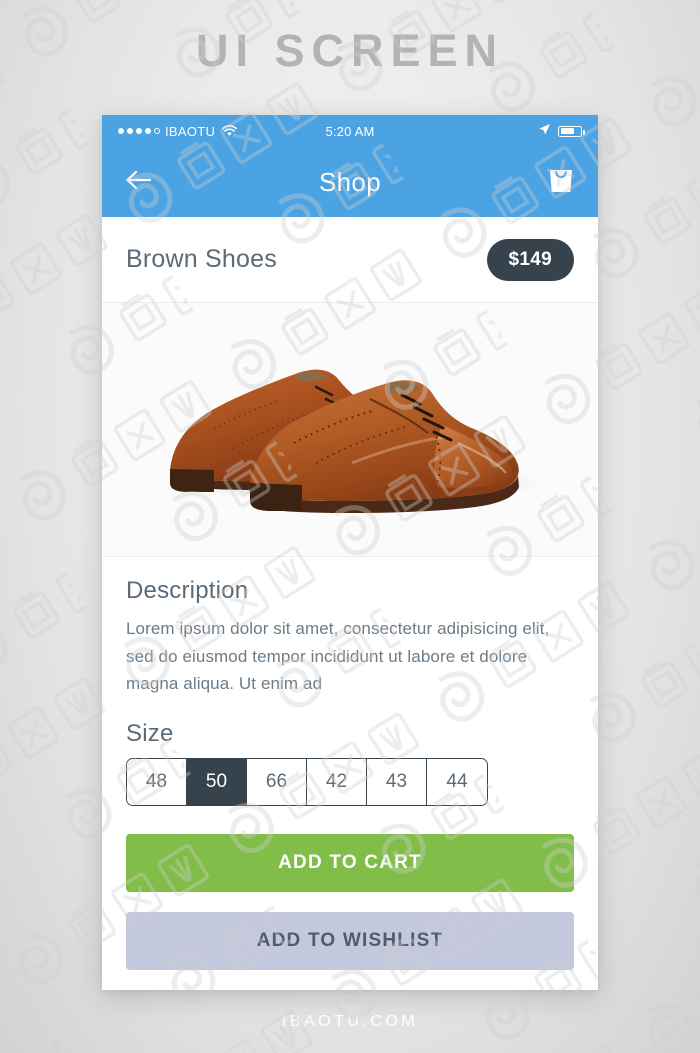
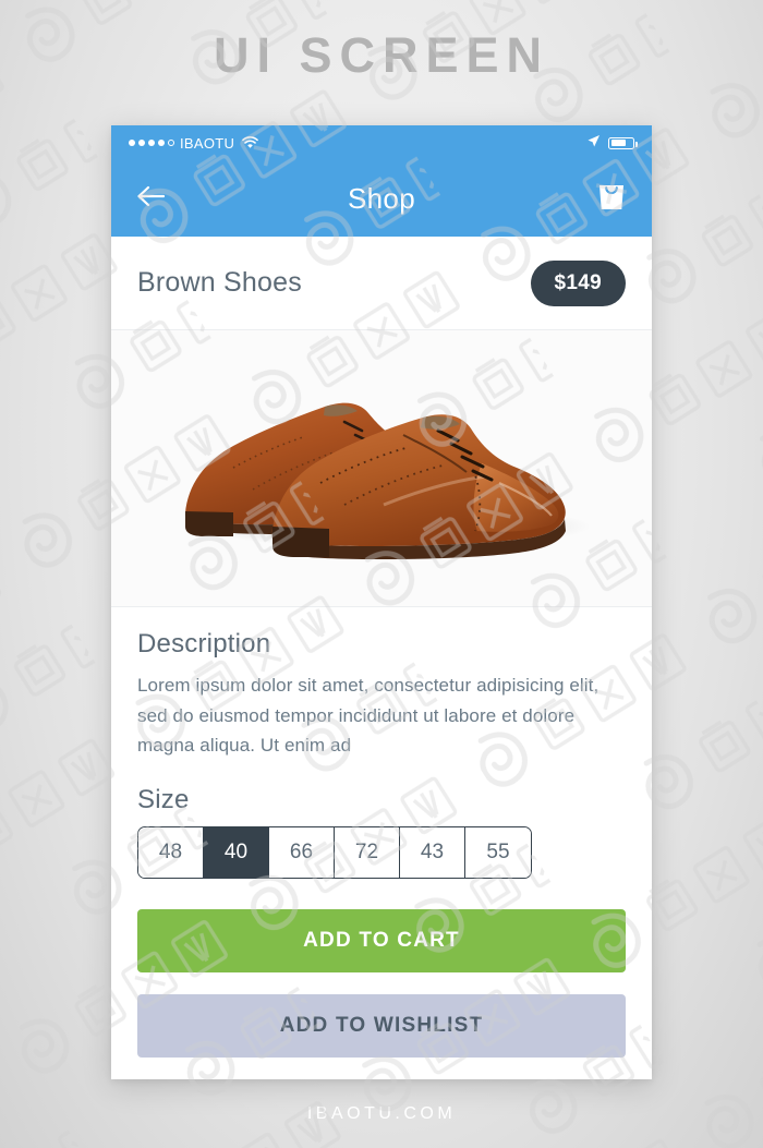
  UI SCREEN
  IBAOTU
- 5:20 AM
  Shop
  Brown Shoes
  $149
  Description
  Lorem ipsum dolor sit amet, consectetur adipisicing elit, sed do eiusmod tempor incididunt ut labore et dolore magna aliqua. Ut enim ad
  Size
  48
- 50
+ 40
  66
- 42
+ 72
  43
- 44
+ 55
  ADD TO CART
  ADD TO WISHLIST
  IBAOTU.COM
